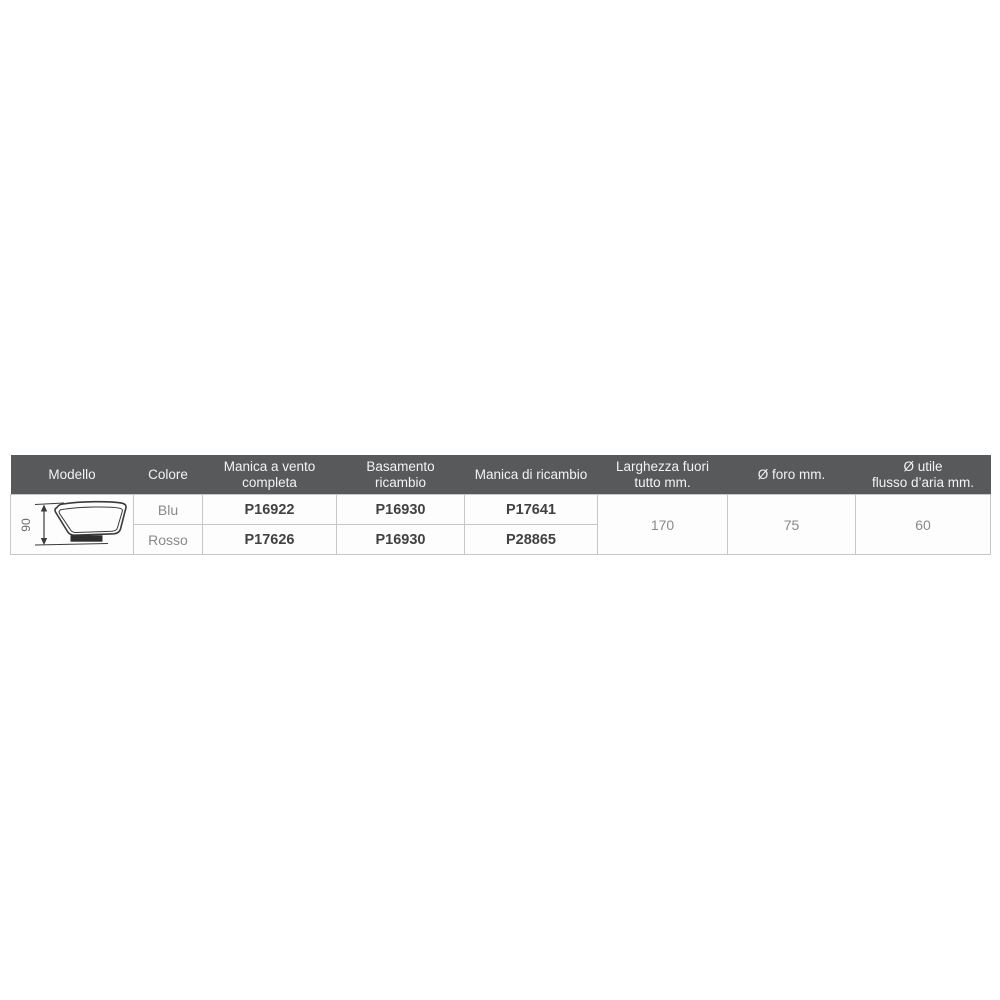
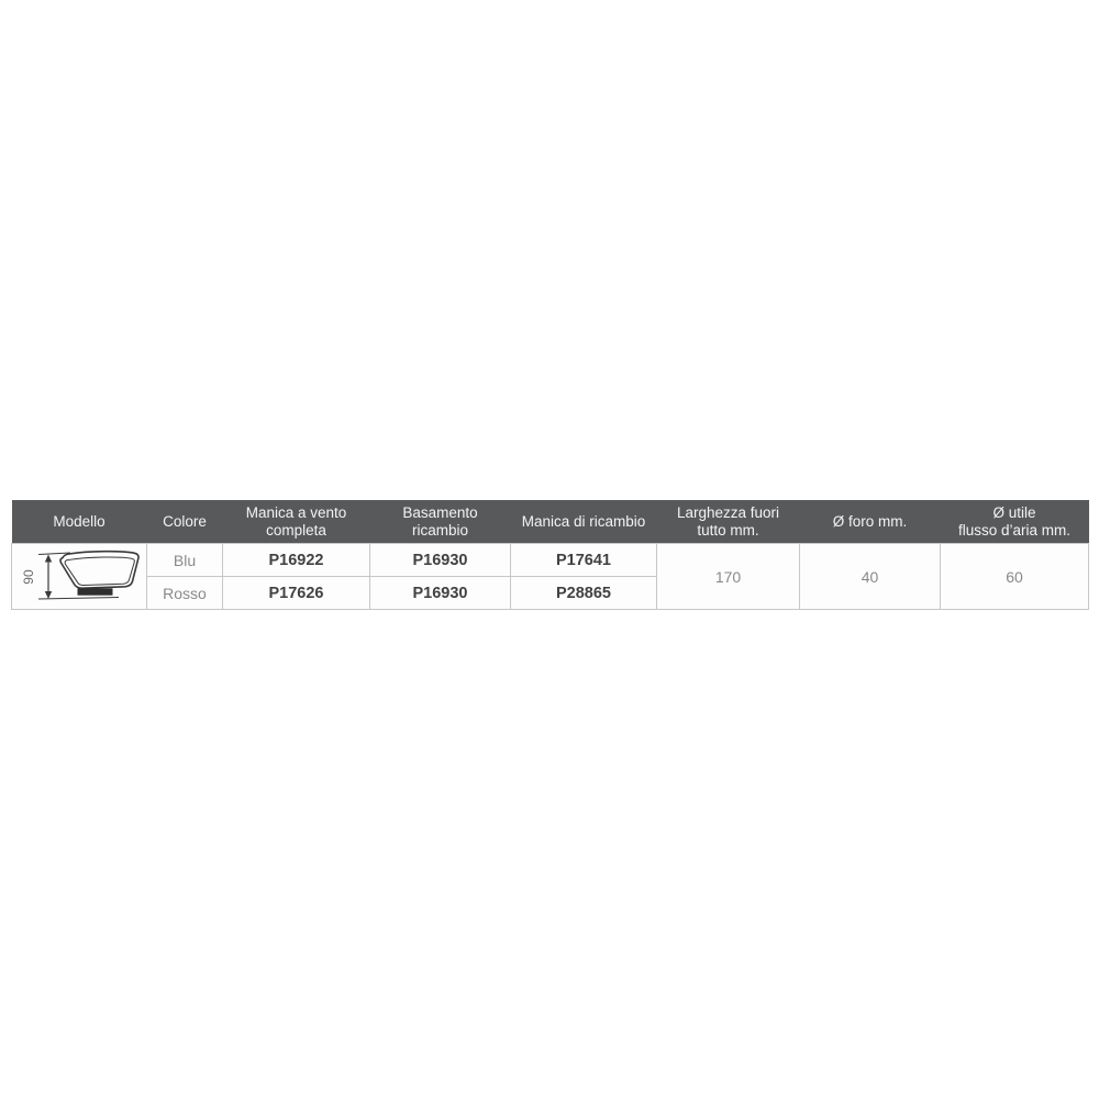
  Modello	Colore	Manica a vento completa	Basamento ricambio	Manica di ricambio	Larghezza fuori tutto mm.	Ø foro mm.	Ø utile flusso d’aria mm.
- 	Blu	P16922	P16930	P17641	170	75	60
+ 	Blu	P16922	P16930	P17641	170	40	60
  Rosso	P17626	P16930	P28865
